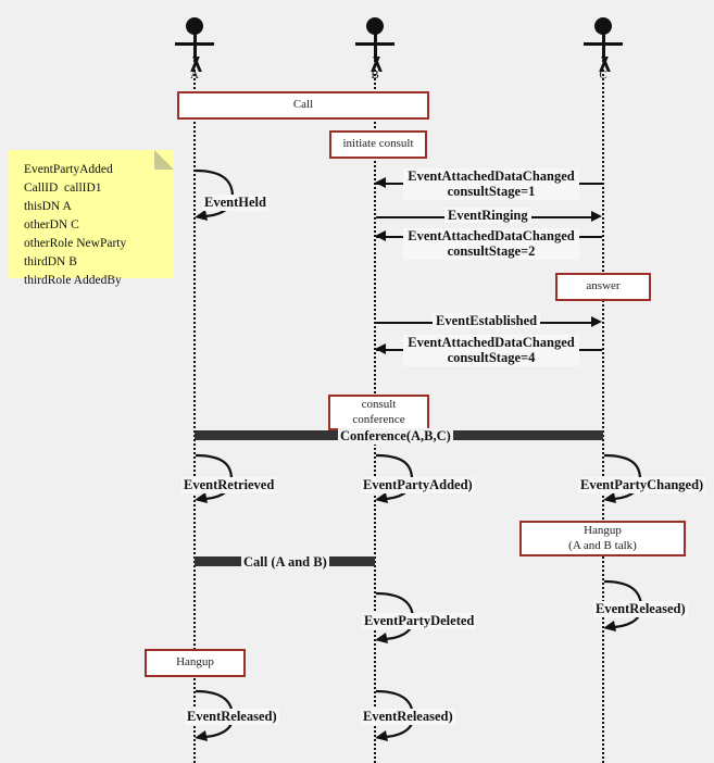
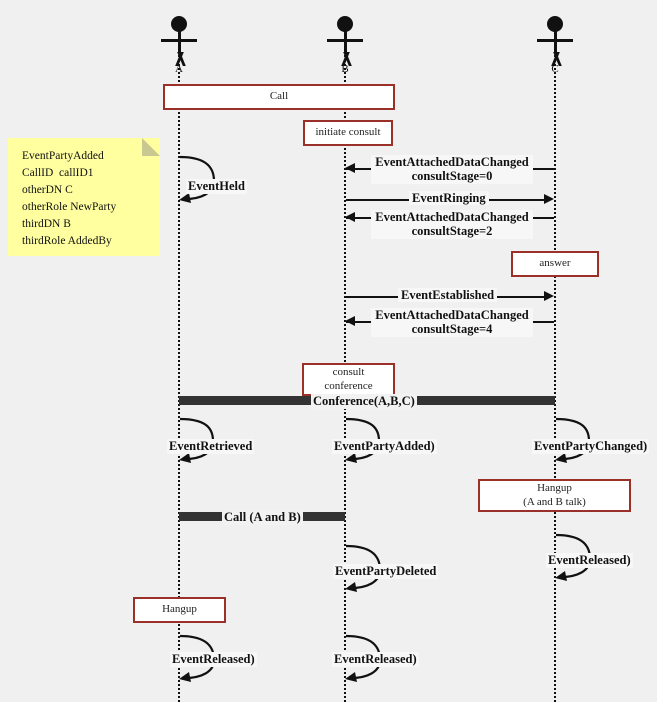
  A
  B
  C
  Call
  initiate consult
  EventPartyAdded
  CallID callID1
- thisDN A
  otherDN C
  otherRole NewParty
  thirdDN B
  thirdRole AddedBy
  EventAttachedDataChanged
- consultStage=1
+ consultStage=0
  EventRinging
  EventAttachedDataChanged
  consultStage=2
  answer
  EventEstablished
  EventAttachedDataChanged
  consultStage=4
  consult
  conference
  Conference(A,B,C)
  EventRetrieved
  EventPartyAdded)
  EventPartyChanged)
  EventHeld
  Hangup
  (A and B talk)
  Call (A and B)
  EventReleased)
  EventPartyDeleted
  Hangup
  EventReleased)
  EventReleased)
